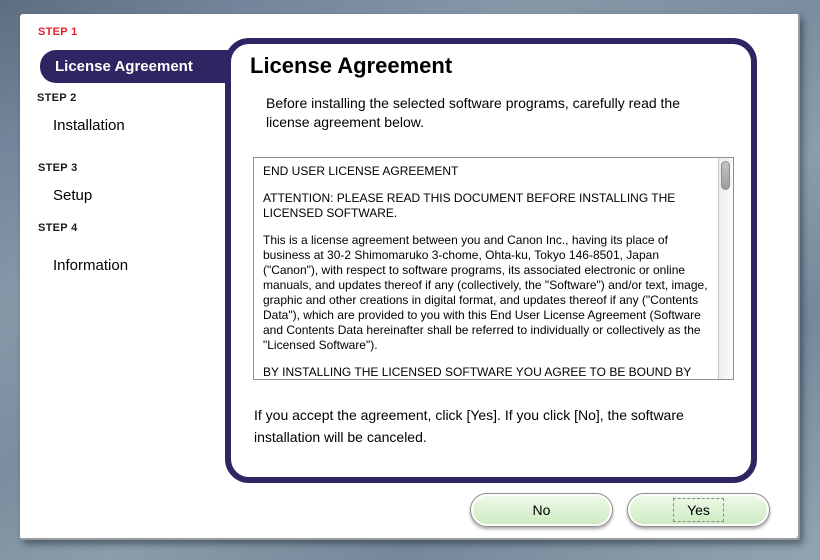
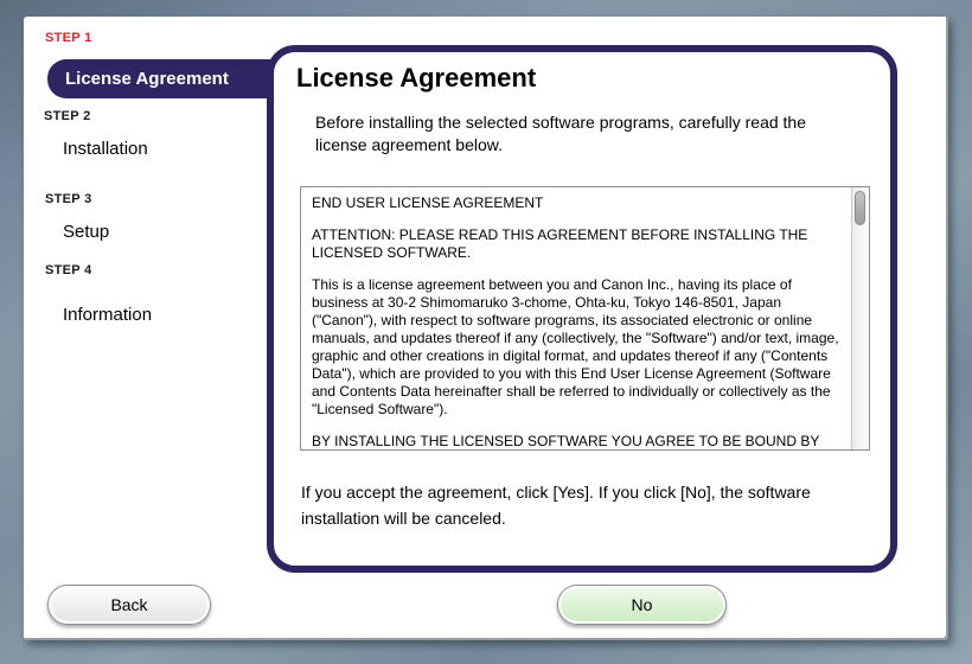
  STEP 1
  License Agreement
  STEP 2
  Installation
  STEP 3
  Setup
  STEP 4
  Information
  License Agreement
  Before installing the selected software programs, carefully read the license agreement below.
  END USER LICENSE AGREEMENT
- ATTENTION: PLEASE READ THIS DOCUMENT BEFORE INSTALLING THE LICENSED SOFTWARE.
+ ATTENTION: PLEASE READ THIS AGREEMENT BEFORE INSTALLING THE LICENSED SOFTWARE.
  This is a license agreement between you and Canon Inc., having its place of business at 30-2 Shimomaruko 3-chome, Ohta-ku, Tokyo 146-8501, Japan ("Canon"), with respect to software programs, its associated electronic or online manuals, and updates thereof if any (collectively, the "Software") and/or text, image, graphic and other creations in digital format, and updates thereof if any ("Contents Data"), which are provided to you with this End User License Agreement (Software and Contents Data hereinafter shall be referred to individually or collectively as the "Licensed Software").
  If you accept the agreement, click [Yes]. If you click [No], the software installation will be canceled.
+ Back
  No
- Yes
